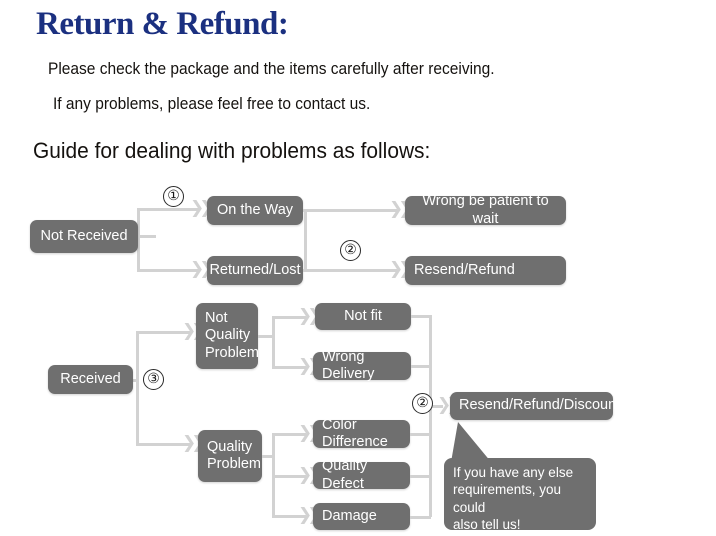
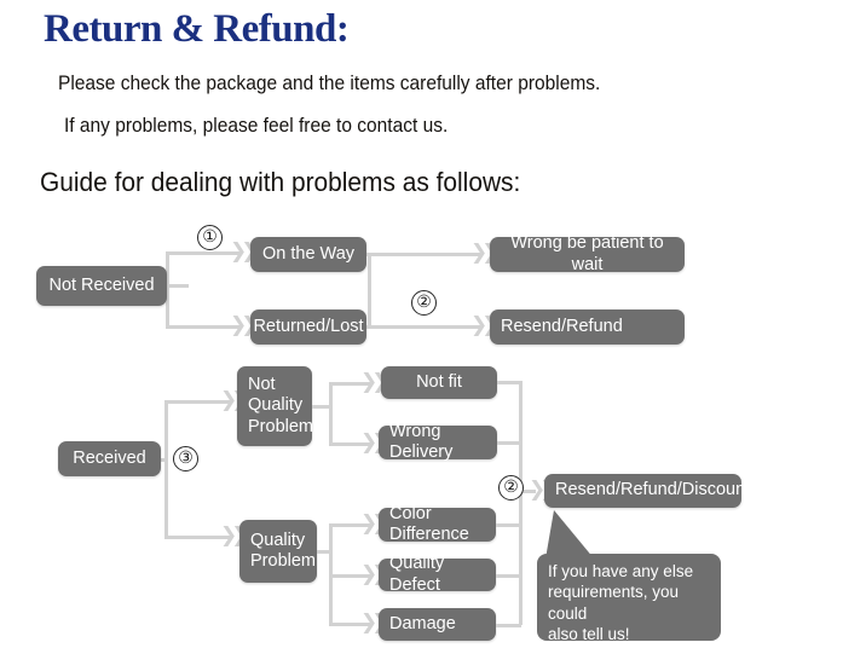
  Return & Refund:
- Please check the package and the items carefully after receiving.
+ Please check the package and the items carefully after problems.
  If any problems, please feel free to contact us.
  Guide for dealing with problems as follows:
  ❯❯
  ❯❯
  Not Received
  On the Way
  Returned/Lost
  ①
  ❯❯
  ❯❯
  ②
  Wrong be patient to wait
  Resend/Refund
  ❯❯
  Received
  ③
  Not
  Quality
  Problem
  Quality
  Problem
  ❯❯
  ❯❯
  Not fit
  Wrong Delivery
  ❯❯
  ❯❯
  ❯❯
  Color Difference
  Quality Defect
  Damage
  ②
  Resend/Refund/Discount
  If you have any else
  requirements, you could
  also tell us!
